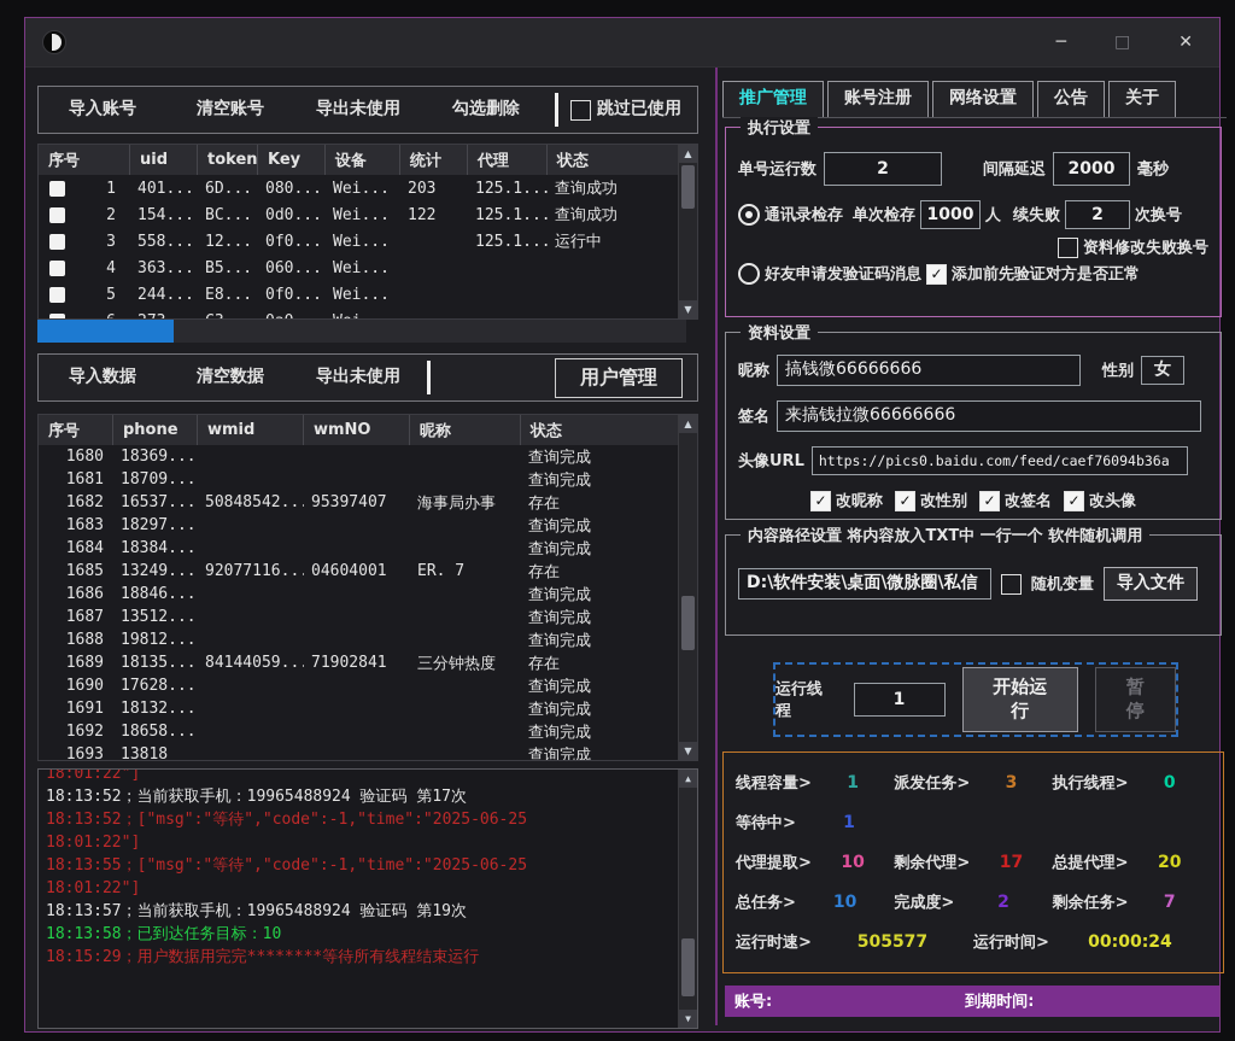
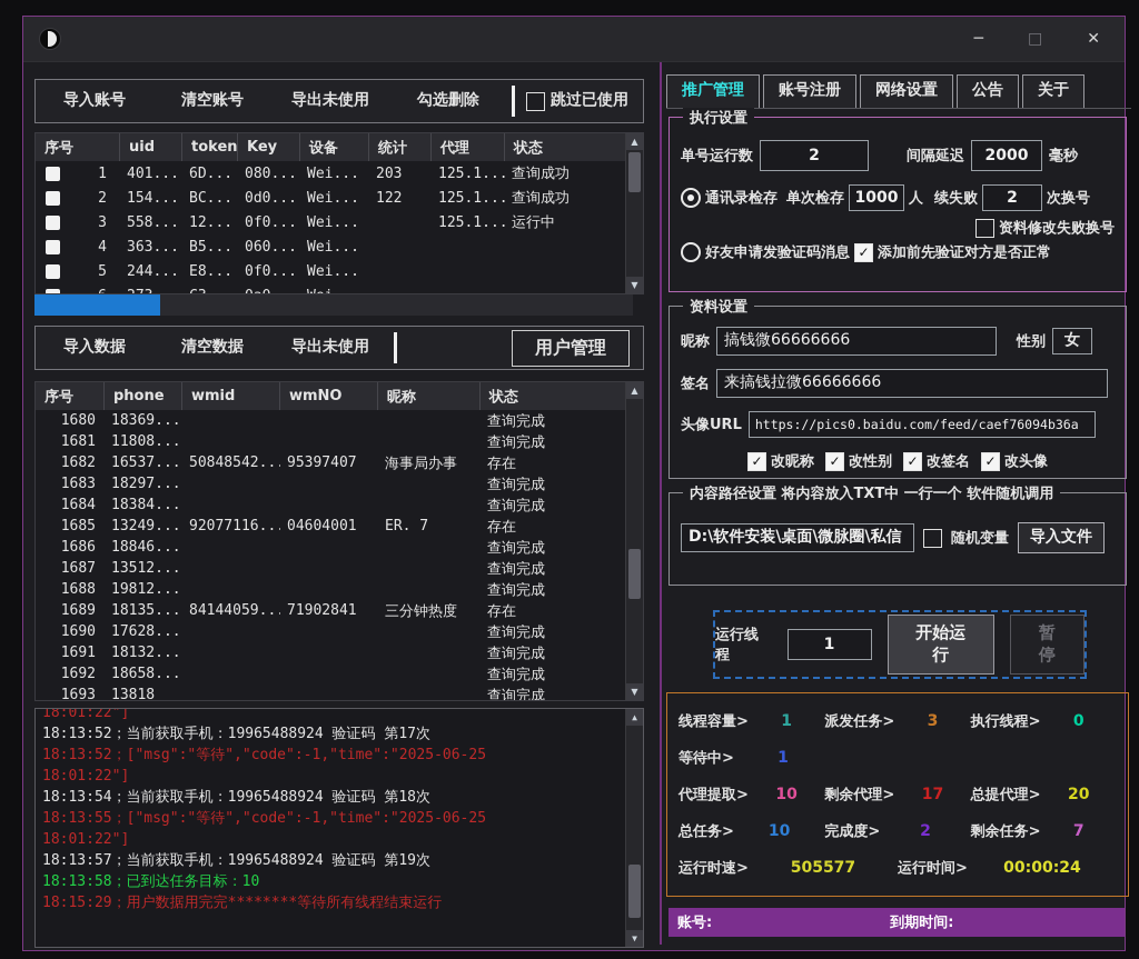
  ─
  □
  ✕
  导入账号
  清空账号
  导出未使用
  勾选删除
  跳过已使用
  序号
  uid
  token
  Key
  设备
  统计
  代理
  状态
  1
  401...
  6D...
  080...
  Wei...
  203
  125.1...
  查询成功
  2
  154...
  BC...
  0d0...
  Wei...
  122
  125.1...
  查询成功
  3
  558...
  12...
  0f0...
  Wei...
  125.1...
  运行中
  4
  363...
  B5...
  060...
  Wei...
  5
  244...
  E8...
  0f0...
  Wei...
  ▲
  ▼
  导入数据
  清空数据
  导出未使用
  用户管理
  序号
  phone
  wmid
  wmNO
  昵称
  状态
  1680
  18369...
  查询完成
  1681
- 18709...
+ 11808...
  查询完成
  1682
  16537...
  50848542..
  95397407
  海事局办事
  存在
  1683
  18297...
  查询完成
  1684
  18384...
  查询完成
  1685
  13249...
  92077116..
  04604001
  ER. 7
  存在
  1686
  18846...
  查询完成
  1687
  13512...
  查询完成
  1688
  19812...
  查询完成
  1689
  18135...
  84144059..
  71902841
  三分钟热度
  存在
  1690
  17628...
  查询完成
  1691
  18132...
  查询完成
  1692
  18658...
  查询完成
  1693
  13818
  查询完成
  ▲
  ▼
  18:01:22"]
  18:13:52；当前获取手机：19965488924 验证码 第17次
  18:13:52；["msg":"等待","code":-1,"time":"2025-06-25
  18:01:22"]
+ 18:13:54；当前获取手机：19965488924 验证码 第18次
  18:13:55；["msg":"等待","code":-1,"time":"2025-06-25
  18:01:22"]
  18:13:57；当前获取手机：19965488924 验证码 第19次
  18:13:58；已到达任务目标：10
  18:15:29；用户数据用完完********等待所有线程结束运行
  ▲
  ▼
  推广管理
  账号注册
  网络设置
  公告
  关于
  执行设置
  单号运行数
  2
  间隔延迟
  2000
  毫秒
  通讯录检存
  单次检存
  1000
  人
  续失败
  2
  次换号
  资料修改失败换号
  好友申请发验证码消息
  ✓
  添加前先验证对方是否正常
  资料设置
  昵称
  搞钱微66666666
  性别
  女
  签名
  来搞钱拉微66666666
  头像URL
  https://pics0.baidu.com/feed/caef76094b36a
  ✓
  改昵称
  ✓
  改性别
  ✓
  改签名
  ✓
  改头像
  内容路径设置 将内容放入TXT中 一行一个 软件随机调用
  D:\软件安装\桌面\微脉圈\私信
  随机变量
  导入文件
  运行线程
  1
  开始运行
  暂停
  线程容量>
  1
  派发任务>
  3
  执行线程>
  0
  等待中>
  1
  代理提取>
  10
  剩余代理>
  17
  总提代理>
  20
  总任务>
  10
  完成度>
  2
  剩余任务>
  7
  运行时速>
  505577
  运行时间>
  00:00:24
  账号:
  到期时间:
